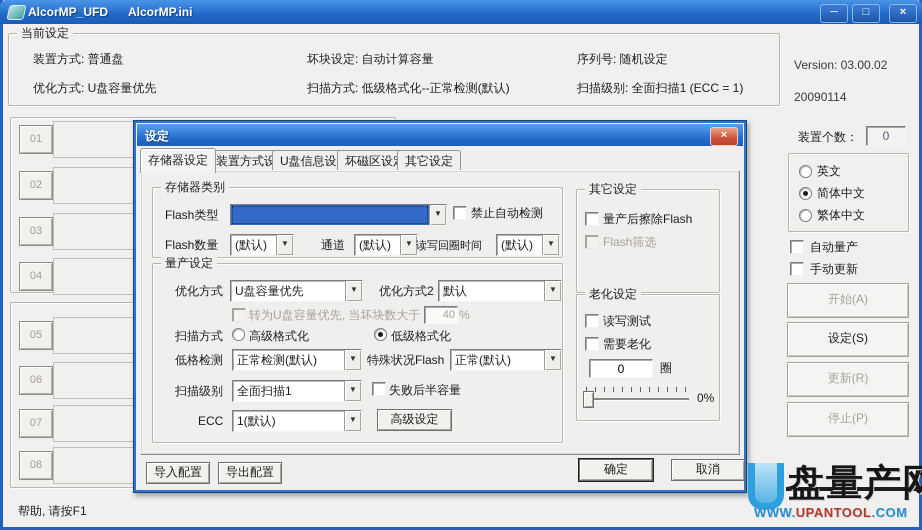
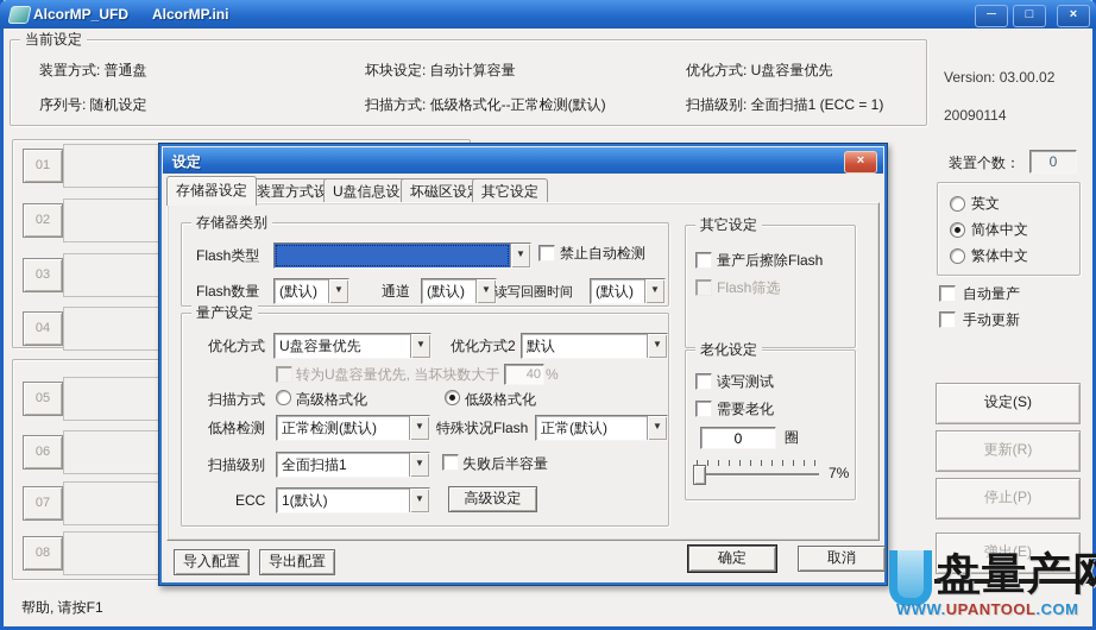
  AlcorMP_UFD
  AlcorMP.ini
  ─
  □
  ×
  当前设定
  装置方式: 普通盘
- 优化方式: U盘容量优先
+ 序列号: 随机设定
  坏块设定: 自动计算容量
  扫描方式: 低级格式化--正常检测(默认)
- 序列号: 随机设定
+ 优化方式: U盘容量优先
  扫描级别: 全面扫描1 (ECC = 1)
  Version: 03.00.02
  20090114
  01
  02
  03
  04
  05
  06
  07
  08
  装置个数：
  0
  英文
  简体中文
  繁体中文
  自动量产
  手动更新
- 开始(A)
  设定(S)
  更新(R)
  停止(P)
+ 弹出(E)
  帮助, 请按F1
  设定
  ×
  存储器设定
  装置方式设
  U盘信息设
  坏磁区设
  其它设定
  存储器类别
  Flash类型
  ▼
  禁止自动检测
  Flash数量
  (默认)
  ▼
  通道
  (默认)
  ▼
  读写回圈时间
  (默认)
  ▼
  量产设定
  优化方式
  U盘容量优先
  ▼
  优化方式2
  默认
  ▼
  转为U盘容量优先, 当坏块数大于
  40
  %
  扫描方式
  高级格式化
  低级格式化
  低格检测
  正常检测(默认)
  ▼
  特殊状况Flash
  正常(默认)
  ▼
  扫描级别
  全面扫描1
  ▼
  失败后半容量
  ECC
  1(默认)
  ▼
  高级设定
  其它设定
  量产后擦除Flash
  Flash筛选
  老化设定
  读写测试
  需要老化
  0
  圈
- 0%
+ 7%
  导入配置
  导出配置
  确定
  取消
  盘量产网
  WWW.UPANTOOL.COM
